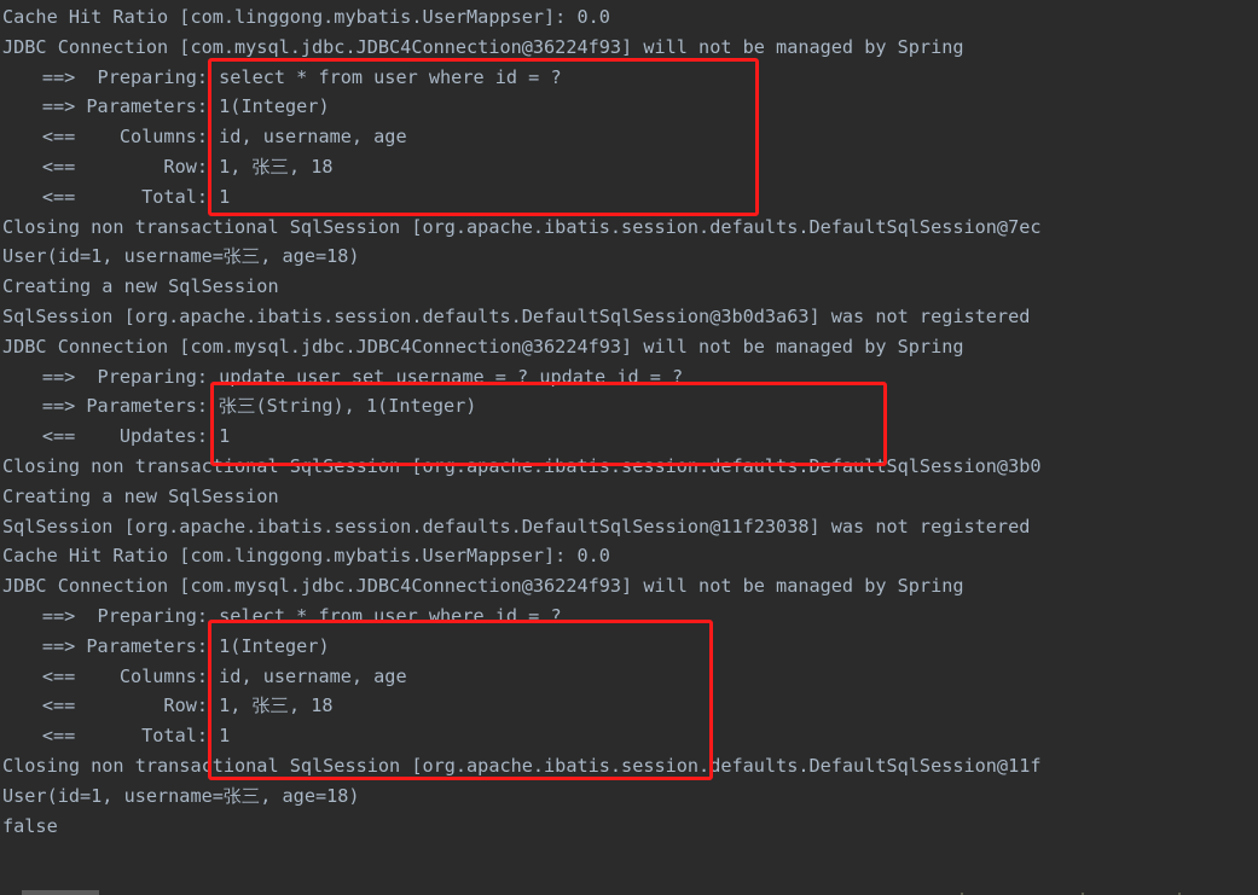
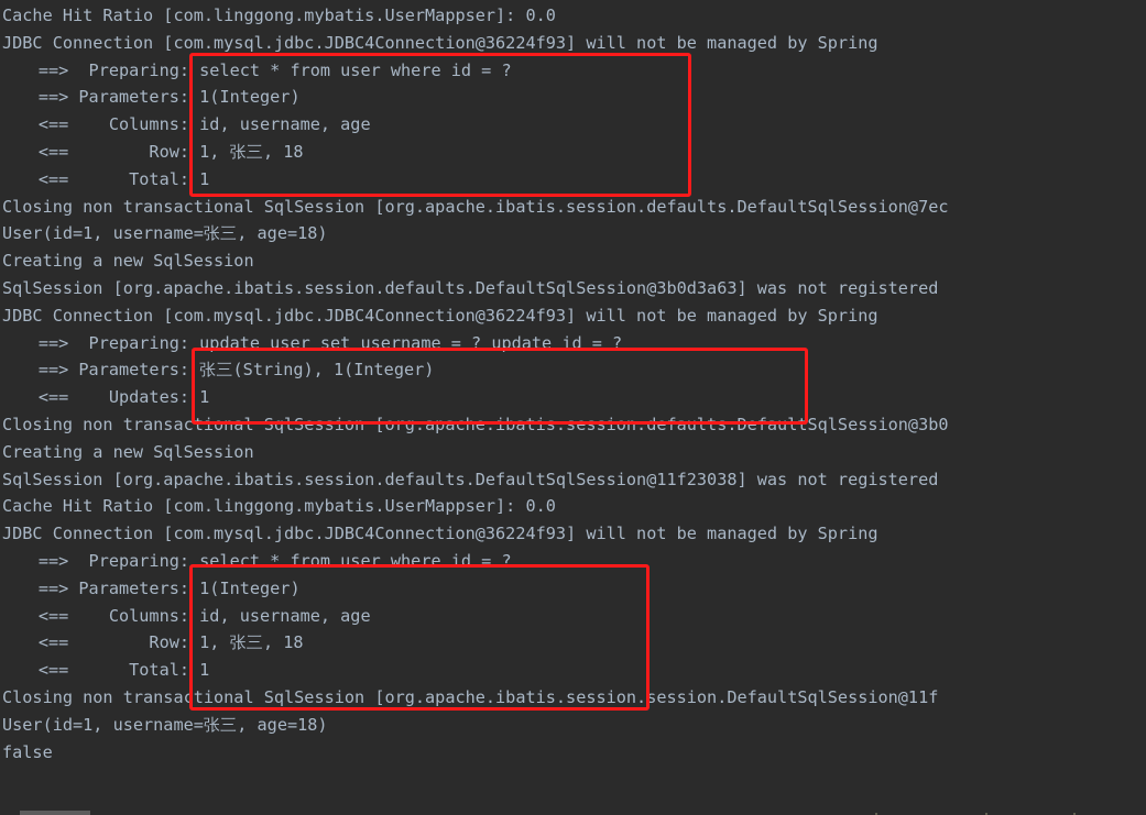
  Cache Hit Ratio [com.linggong.mybatis.UserMappser]: 0.0
  JDBC Connection [com.mysql.jdbc.JDBC4Connection@36224f93] will not be managed by Spring
  ==> Preparing: select * from user where id = ?
  ==> Parameters: 1(Integer)
  <== Columns: id, username, age
  <== Row: 1, 张三, 18
  <== Total: 1
  Closing non transactional SqlSession [org.apache.ibatis.session.defaults.DefaultSqlSession@7ec
  User(id=1, username=张三, age=18)
  Creating a new SqlSession
  SqlSession [org.apache.ibatis.session.defaults.DefaultSqlSession@3b0d3a63] was not registered
  JDBC Connection [com.mysql.jdbc.JDBC4Connection@36224f93] will not be managed by Spring
  ==> Preparing: update user set username = ? update id = ?
  ==> Parameters: 张三(String), 1(Integer)
  <== Updates: 1
  Closing non transactional SqlSession [org.apache.ibatis.session.defaults.DefaultSqlSession@3b0
  Creating a new SqlSession
  SqlSession [org.apache.ibatis.session.defaults.DefaultSqlSession@11f23038] was not registered
  Cache Hit Ratio [com.linggong.mybatis.UserMappser]: 0.0
  JDBC Connection [com.mysql.jdbc.JDBC4Connection@36224f93] will not be managed by Spring
  ==> Preparing: select * from user where id = ?
  ==> Parameters: 1(Integer)
  <== Columns: id, username, age
  <== Row: 1, 张三, 18
  <== Total: 1
- Closing non transactional SqlSession [org.apache.ibatis.session.defaults.DefaultSqlSession@11f
+ Closing non transactional SqlSession [org.apache.ibatis.session.session.DefaultSqlSession@11f
  User(id=1, username=张三, age=18)
  false
